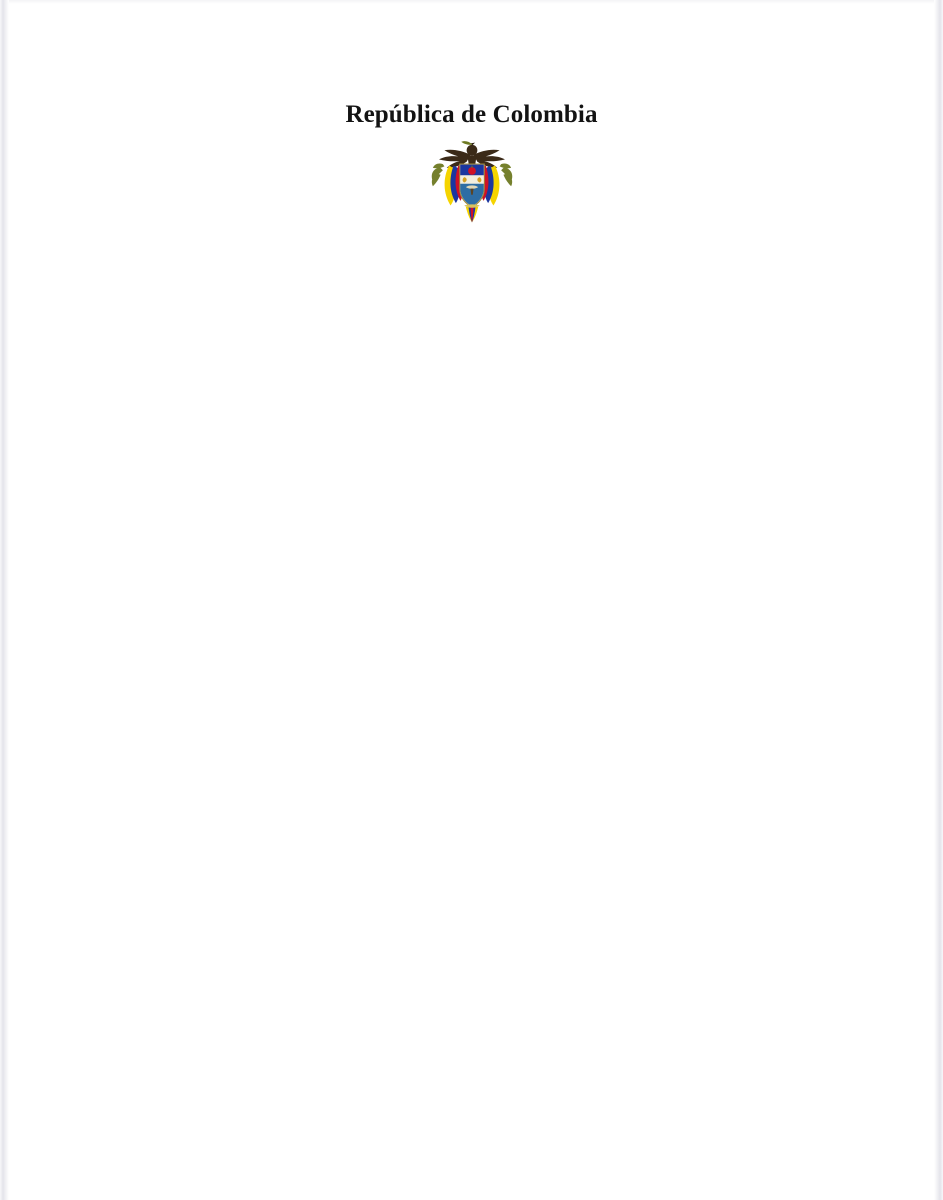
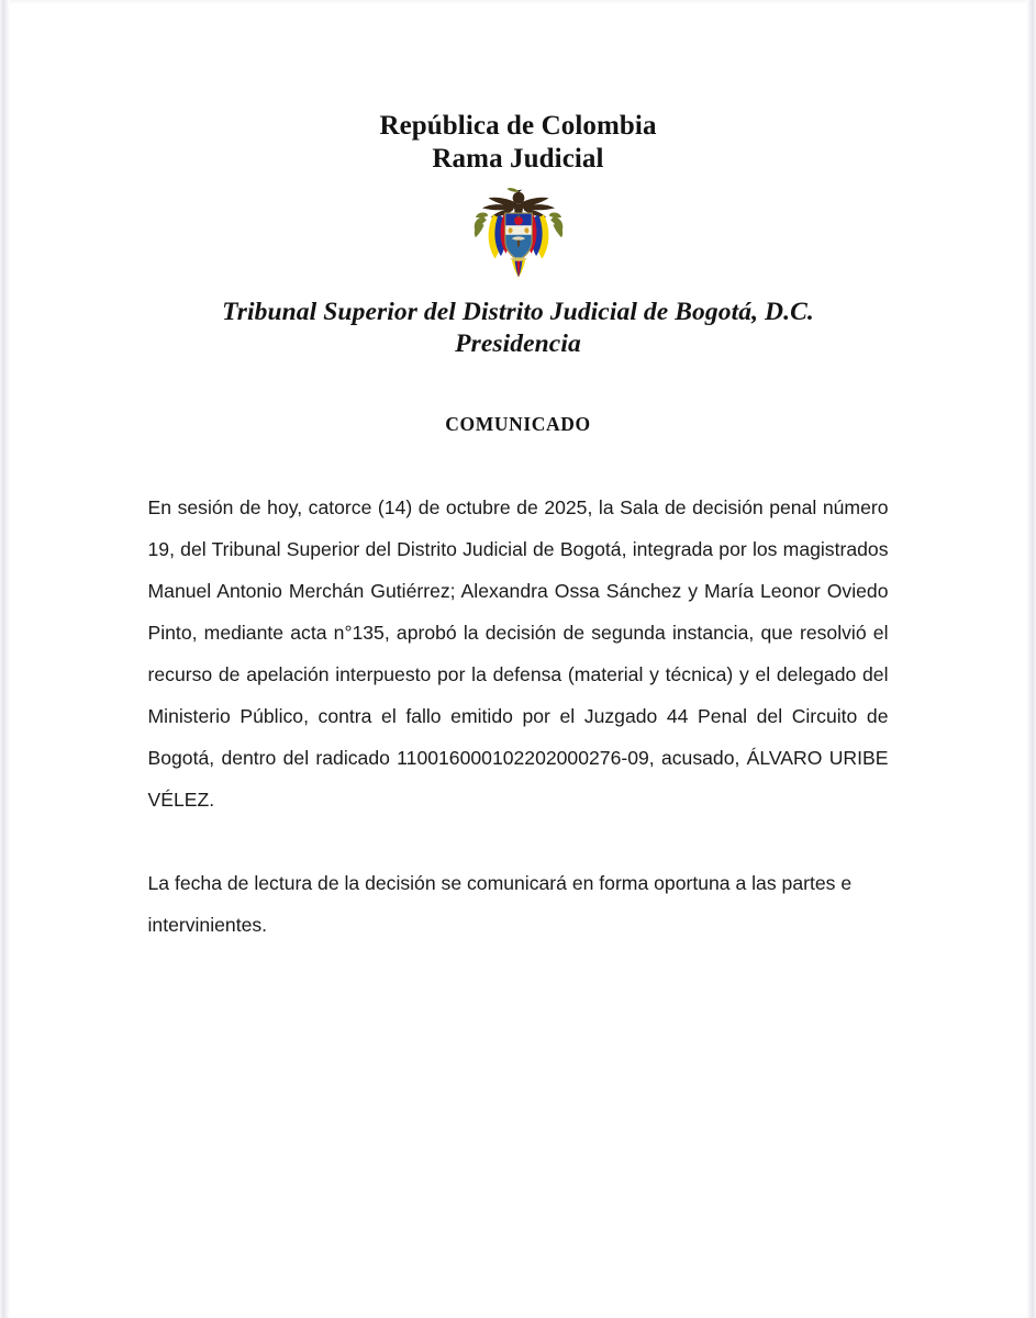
  República de Colombia
+ Rama Judicial
+ Tribunal Superior del Distrito Judicial de Bogotá, D.C.
+ Presidencia
+ COMUNICADO
+ En sesión de hoy, catorce (14) de octubre de 2025, la Sala de decisión penal número 19, del Tribunal Superior del Distrito Judicial de Bogotá, integrada por los magistrados Manuel Antonio Merchán Gutiérrez; Alexandra Ossa Sánchez y María Leonor Oviedo Pinto, mediante acta n°135, aprobó la decisión de segunda instancia, que resolvió el recurso de apelación interpuesto por la defensa (material y técnica) y el delegado del Ministerio Público, contra el fallo emitido por el Juzgado 44 Penal del Circuito de Bogotá, dentro del radicado 110016000102202000276-09, acusado, ÁLVARO URIBE VÉLEZ.
+ La fecha de lectura de la decisión se comunicará en forma oportuna a las partes e intervinientes.
